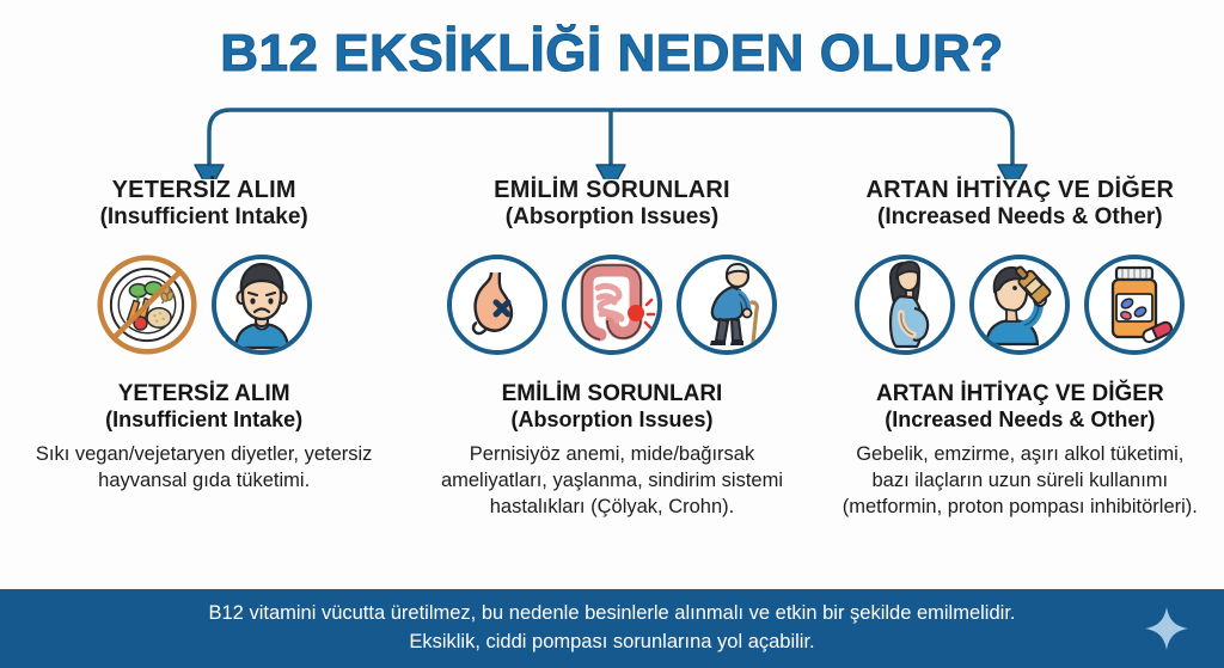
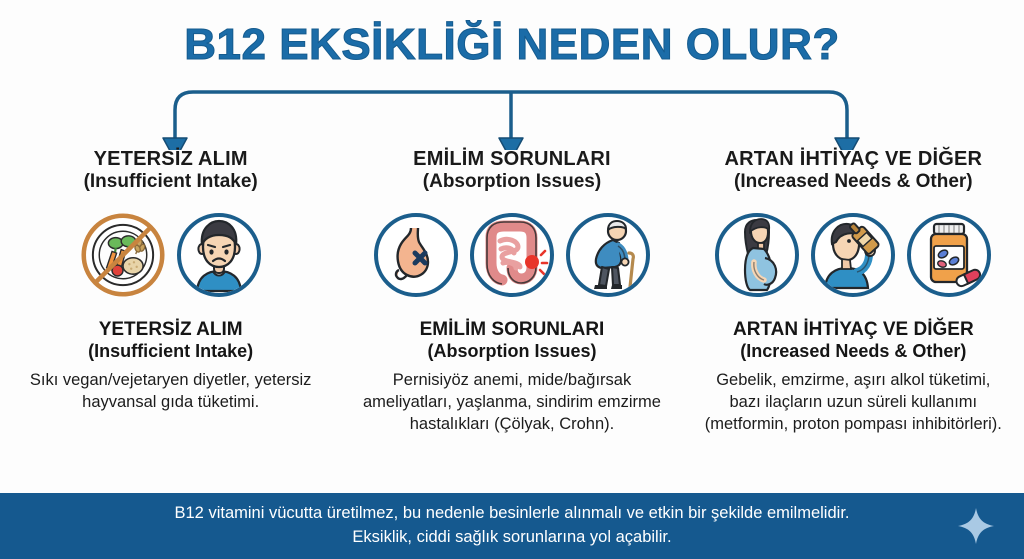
  B12 EKSİKLİĞİ NEDEN OLUR?
  YETERSİZ ALIM
  (Insufficient Intake)
  YETERSİZ ALIM
  (Insufficient Intake)
  Sıkı vegan/vejetaryen diyetler, yetersiz hayvansal gıda tüketimi.
  EMİLİM SORUNLARI
  (Absorption Issues)
  EMİLİM SORUNLARI
  (Absorption Issues)
- Pernisiyöz anemi, mide/bağırsak ameliyatları, yaşlanma, sindirim sistemi hastalıkları (Çölyak, Crohn).
+ Pernisiyöz anemi, mide/bağırsak ameliyatları, yaşlanma, sindirim emzirme hastalıkları (Çölyak, Crohn).
  ARTAN İHTİYAÇ VE DİĞER
  (Increased Needs & Other)
  ARTAN İHTİYAÇ VE DİĞER
  (Increased Needs & Other)
  Gebelik, emzirme, aşırı alkol tüketimi, bazı ilaçların uzun süreli kullanımı (metformin, proton pompası inhibitörleri).
  B12 vitamini vücutta üretilmez, bu nedenle besinlerle alınmalı ve etkin bir şekilde emilmelidir.
- Eksiklik, ciddi pompası sorunlarına yol açabilir.
+ Eksiklik, ciddi sağlık sorunlarına yol açabilir.
